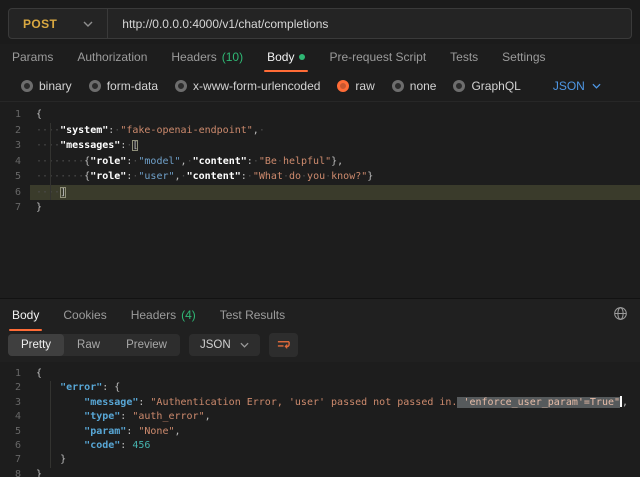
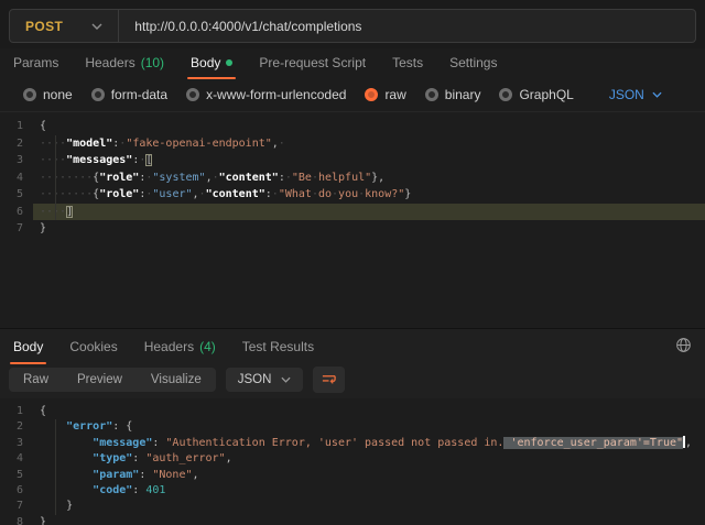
  POST
  http://0.0.0.0:4000/v1/chat/completions
  Params
- Authorization
  Headers
  (10)
  Body
  Pre-request Script
  Tests
  Settings
- binary
+ none
  form-data
  x-www-form-urlencoded
  raw
- none
+ binary
  GraphQL
  JSON
  1
  {
  2
- ····"system":·"fake-openai-endpoint",·
+ ····"model":·"fake-openai-endpoint",·
  3
  ····"messages":·[
  4
- ········{"role":·"model",·"content":·"Be·helpful"},
+ ········{"role":·"system",·"content":·"Be·helpful"},
  5
  ········{"role":·"user",·"content":·"What·do·you·know?"}
  6
  ····]
  7
  }
  Body
  Cookies
  Headers
  (4)
  Test Results
- Pretty
  Raw
  Preview
+ Visualize
  JSON
  1
  {
  2
  "error": {
  3
  "message": "Authentication Error, 'user' passed not passed in. 'enforce_user_param'=True" ,
  4
  "type": "auth_error",
  5
  "param": "None",
  6
- "code": 456
+ "code": 401
  7
  }
  8
  }
